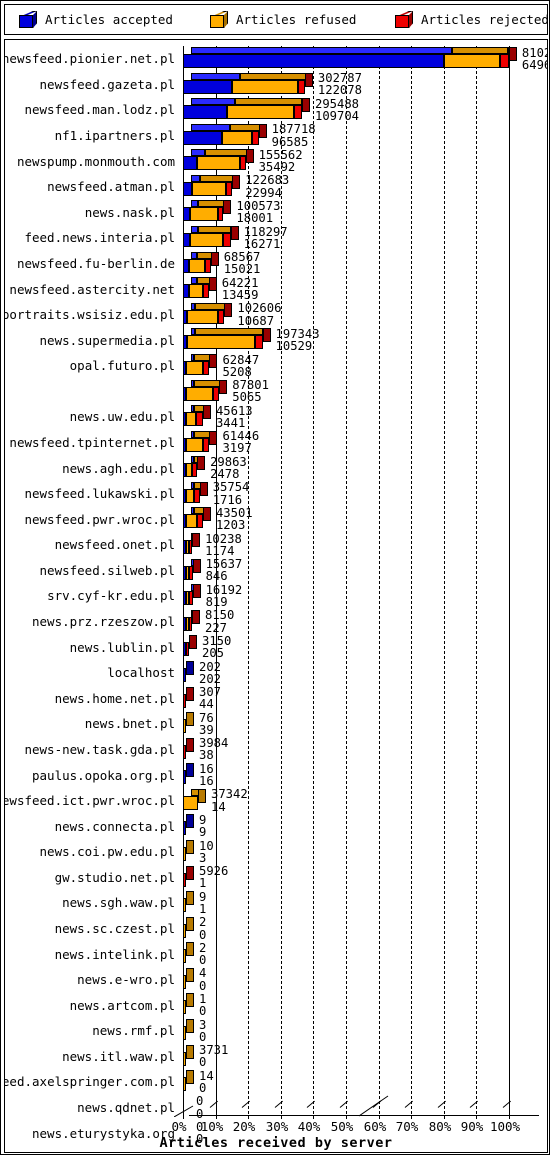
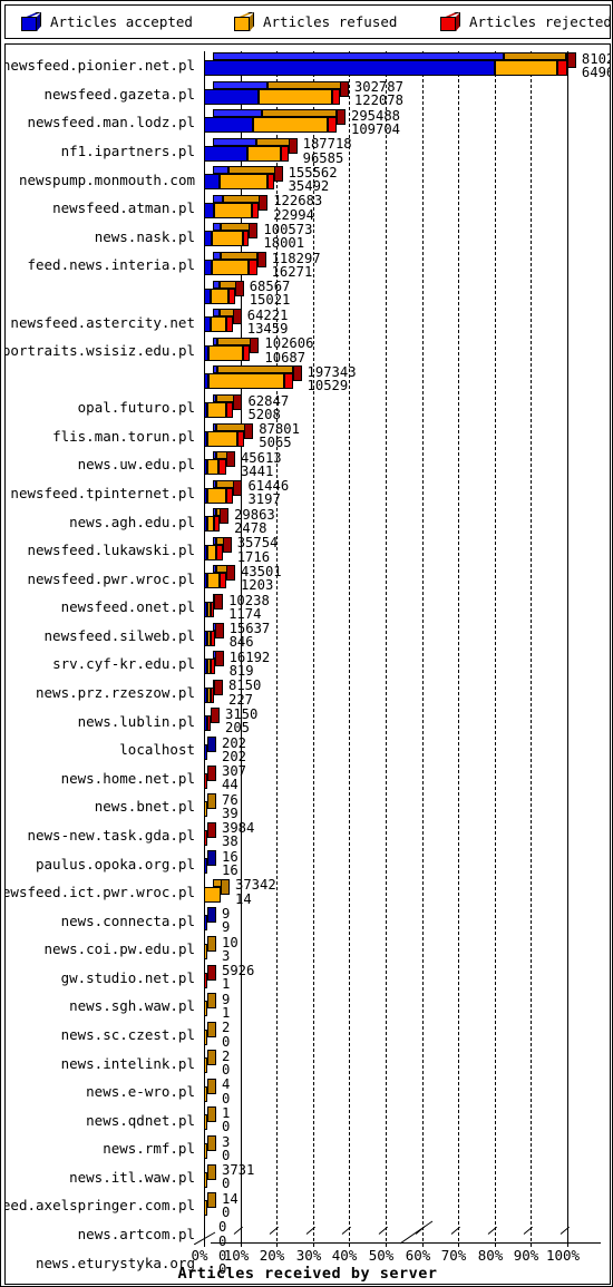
  Articles accepted
  Articles refused
  Articles rejected
  newsfeed.pionier.net.pl
  newsfeed.gazeta.pl
  302787
  122078
  newsfeed.man.lodz.pl
  295488
  109704
  nf1.ipartners.pl
  187718
  96585
  newspump.monmouth.com
  155562
  35492
  newsfeed.atman.pl
  122683
  22994
  news.nask.pl
  100573
  18001
  feed.news.interia.pl
  118297
  16271
- newsfeed.fu-berlin.de
  68567
  15021
  newsfeed.astercity.net
  64221
  13459
  portraits.wsisiz.edu.pl
  102606
  10687
- news.supermedia.pl
  197343
  10529
  opal.futuro.pl
  62847
  5208
+ flis.man.torun.pl
  87801
  5065
  news.uw.edu.pl
  45613
  3441
  newsfeed.tpinternet.pl
  61446
  3197
  news.agh.edu.pl
  29863
  2478
  newsfeed.lukawski.pl
  35754
  1716
  newsfeed.pwr.wroc.pl
  43501
  1203
  newsfeed.onet.pl
  10238
  1174
  newsfeed.silweb.pl
  15637
  846
  srv.cyf-kr.edu.pl
  16192
  819
  news.prz.rzeszow.pl
  8150
  227
  news.lublin.pl
  3150
  205
  localhost
  202
  202
  news.home.net.pl
  307
  44
  news.bnet.pl
  76
  39
  news-new.task.gda.pl
  3984
  38
  paulus.opoka.org.pl
  16
  16
  ewsfeed.ict.pwr.wroc.pl
  37342
  14
  news.connecta.pl
  9
  9
  news.coi.pw.edu.pl
  10
  3
  gw.studio.net.pl
  5926
  1
  news.sgh.waw.pl
  9
  1
  news.sc.czest.pl
  2
  0
  news.intelink.pl
  2
  0
  news.e-wro.pl
  4
  0
- news.artcom.pl
+ news.qdnet.pl
  1
  0
  news.rmf.pl
  3
  0
  news.itl.waw.pl
  3731
  0
  eed.axelspringer.com.pl
  14
  0
- news.qdnet.pl
+ news.artcom.pl
  0
  0
  news.eturystyka.org
  0
  0
  0%
  10%
  20%
  30%
  40%
  50%
  60%
  70%
  80%
  90%
  100%
  Articles received by server
